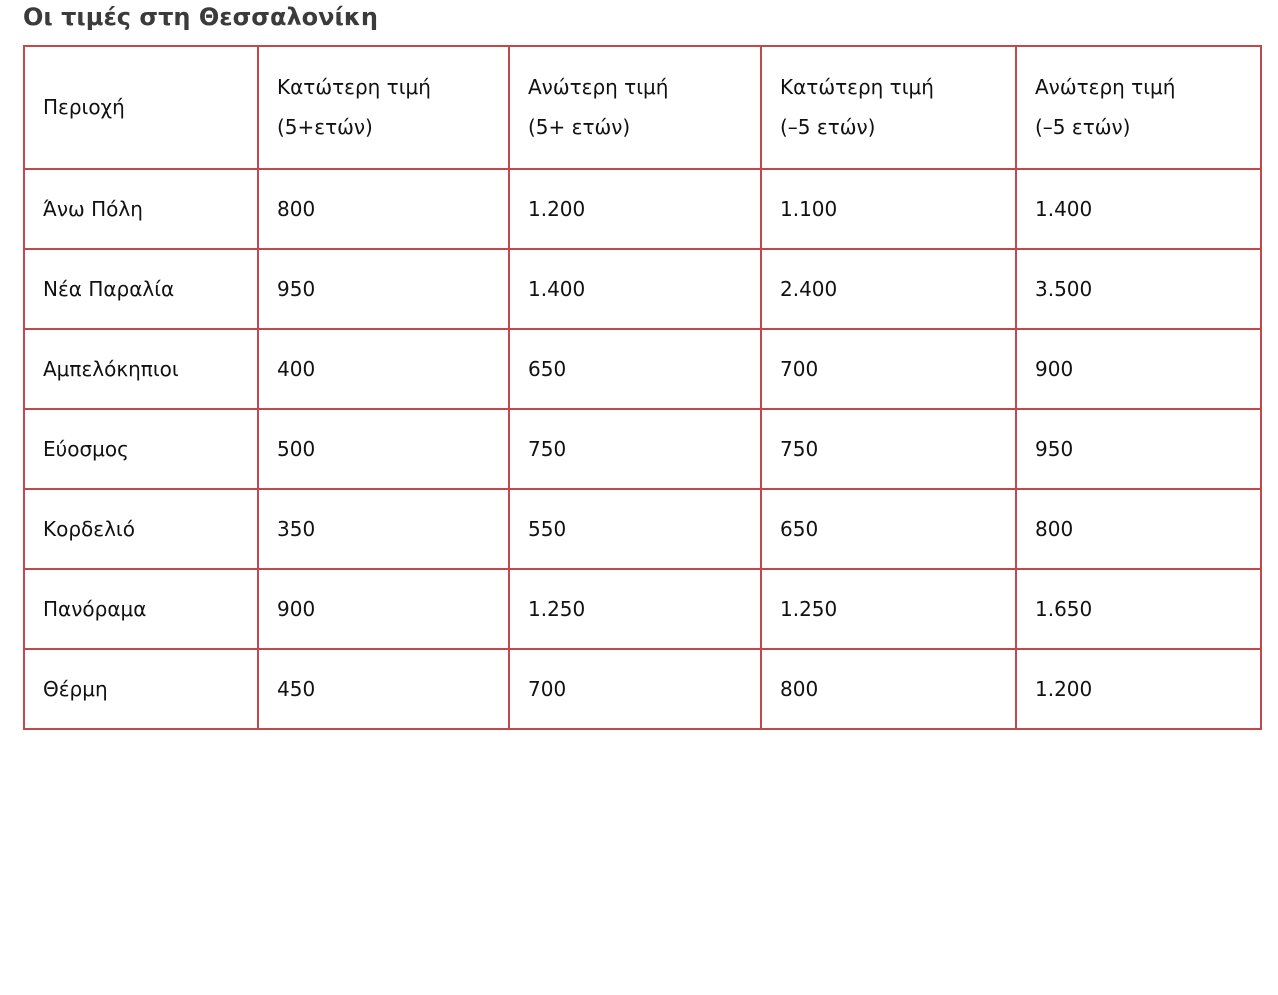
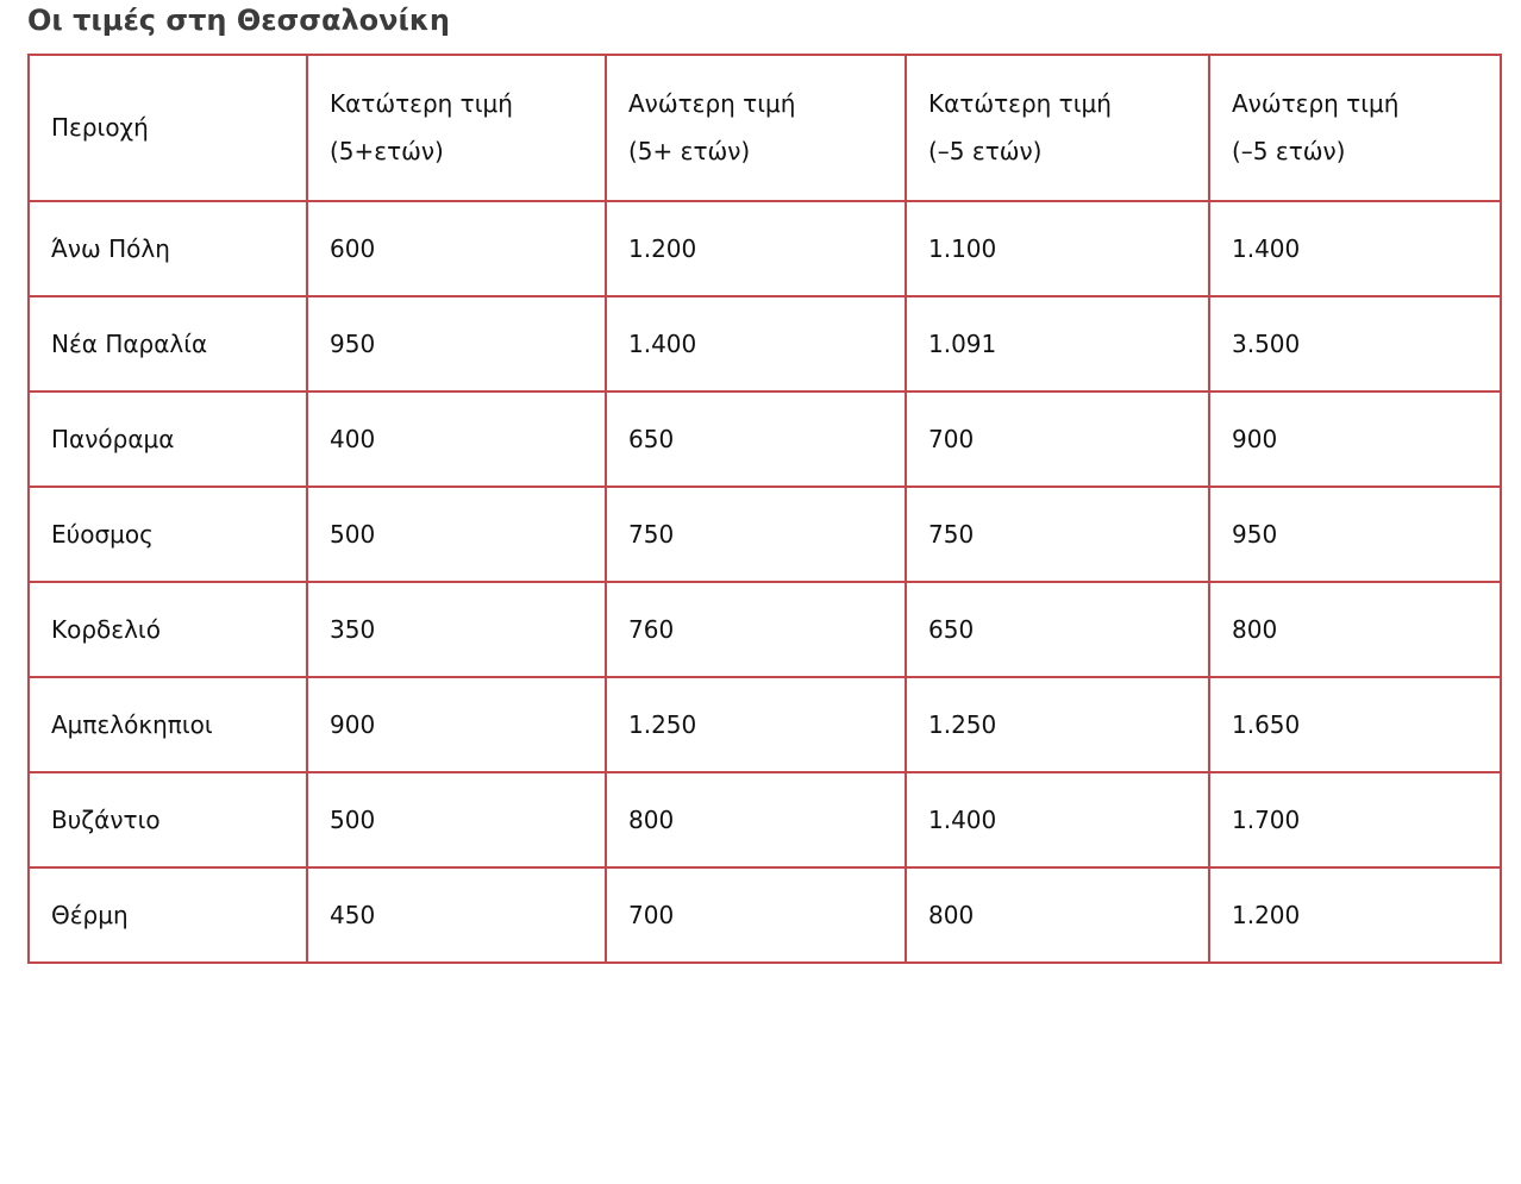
  Οι τιμές στη Θεσσαλονίκη
  Περιοχή	Κατώτερη τιμή (5+ετών)	Ανώτερη τιμή (5+ ετών)	Κατώτερη τιμή (–5 ετών)	Ανώτερη τιμή (–5 ετών)
- Άνω Πόλη	800	1.200	1.100	1.400
+ Άνω Πόλη	600	1.200	1.100	1.400
- Νέα Παραλία	950	1.400	2.400	3.500
+ Νέα Παραλία	950	1.400	1.091	3.500
- Αμπελόκηπιοι	400	650	700	900
+ Πανόραμα	400	650	700	900
  Εύοσμος	500	750	750	950
- Κορδελιό	350	550	650	800
+ Κορδελιό	350	760	650	800
- Πανόραμα	900	1.250	1.250	1.650
+ Αμπελόκηπιοι	900	1.250	1.250	1.650
+ Βυζάντιο	500	800	1.400	1.700
  Θέρμη	450	700	800	1.200
